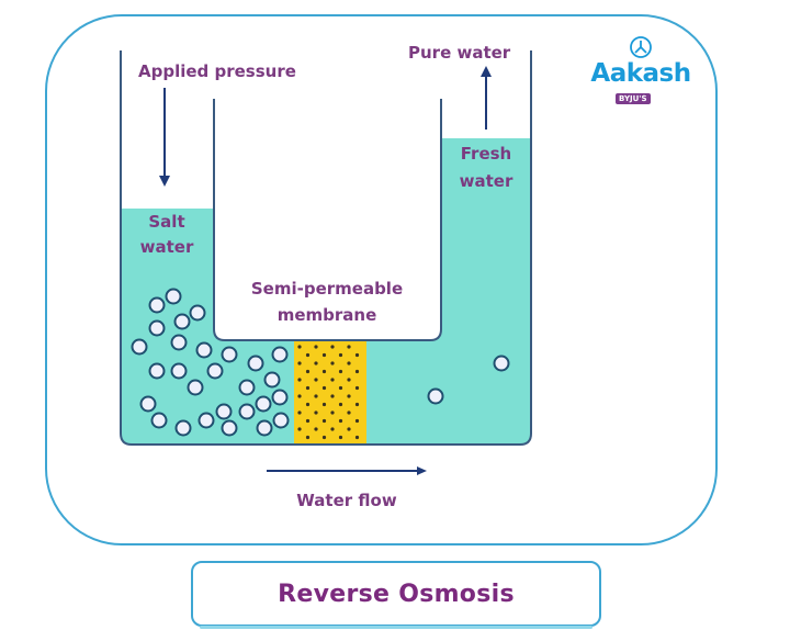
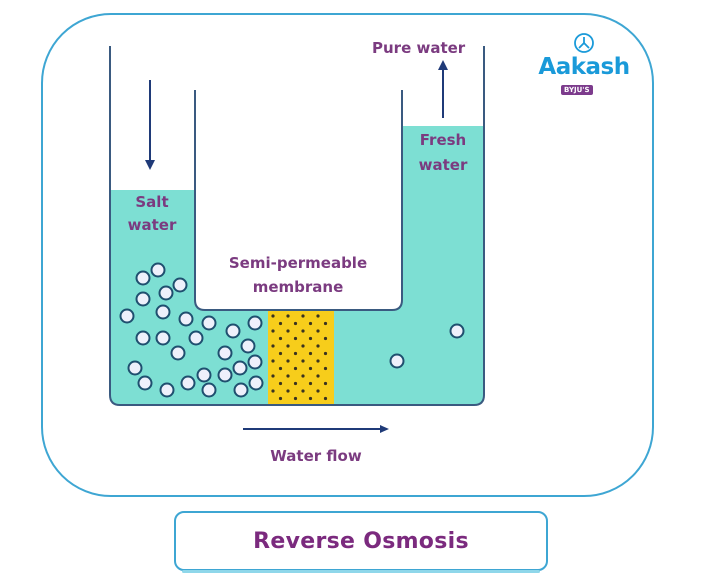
- Applied pressure
  Pure water
  Salt
  water
  Fresh
  water
  Semi-permeable
  membrane
  Water flow
  Aakash
  BYJU'S
  Reverse Osmosis
